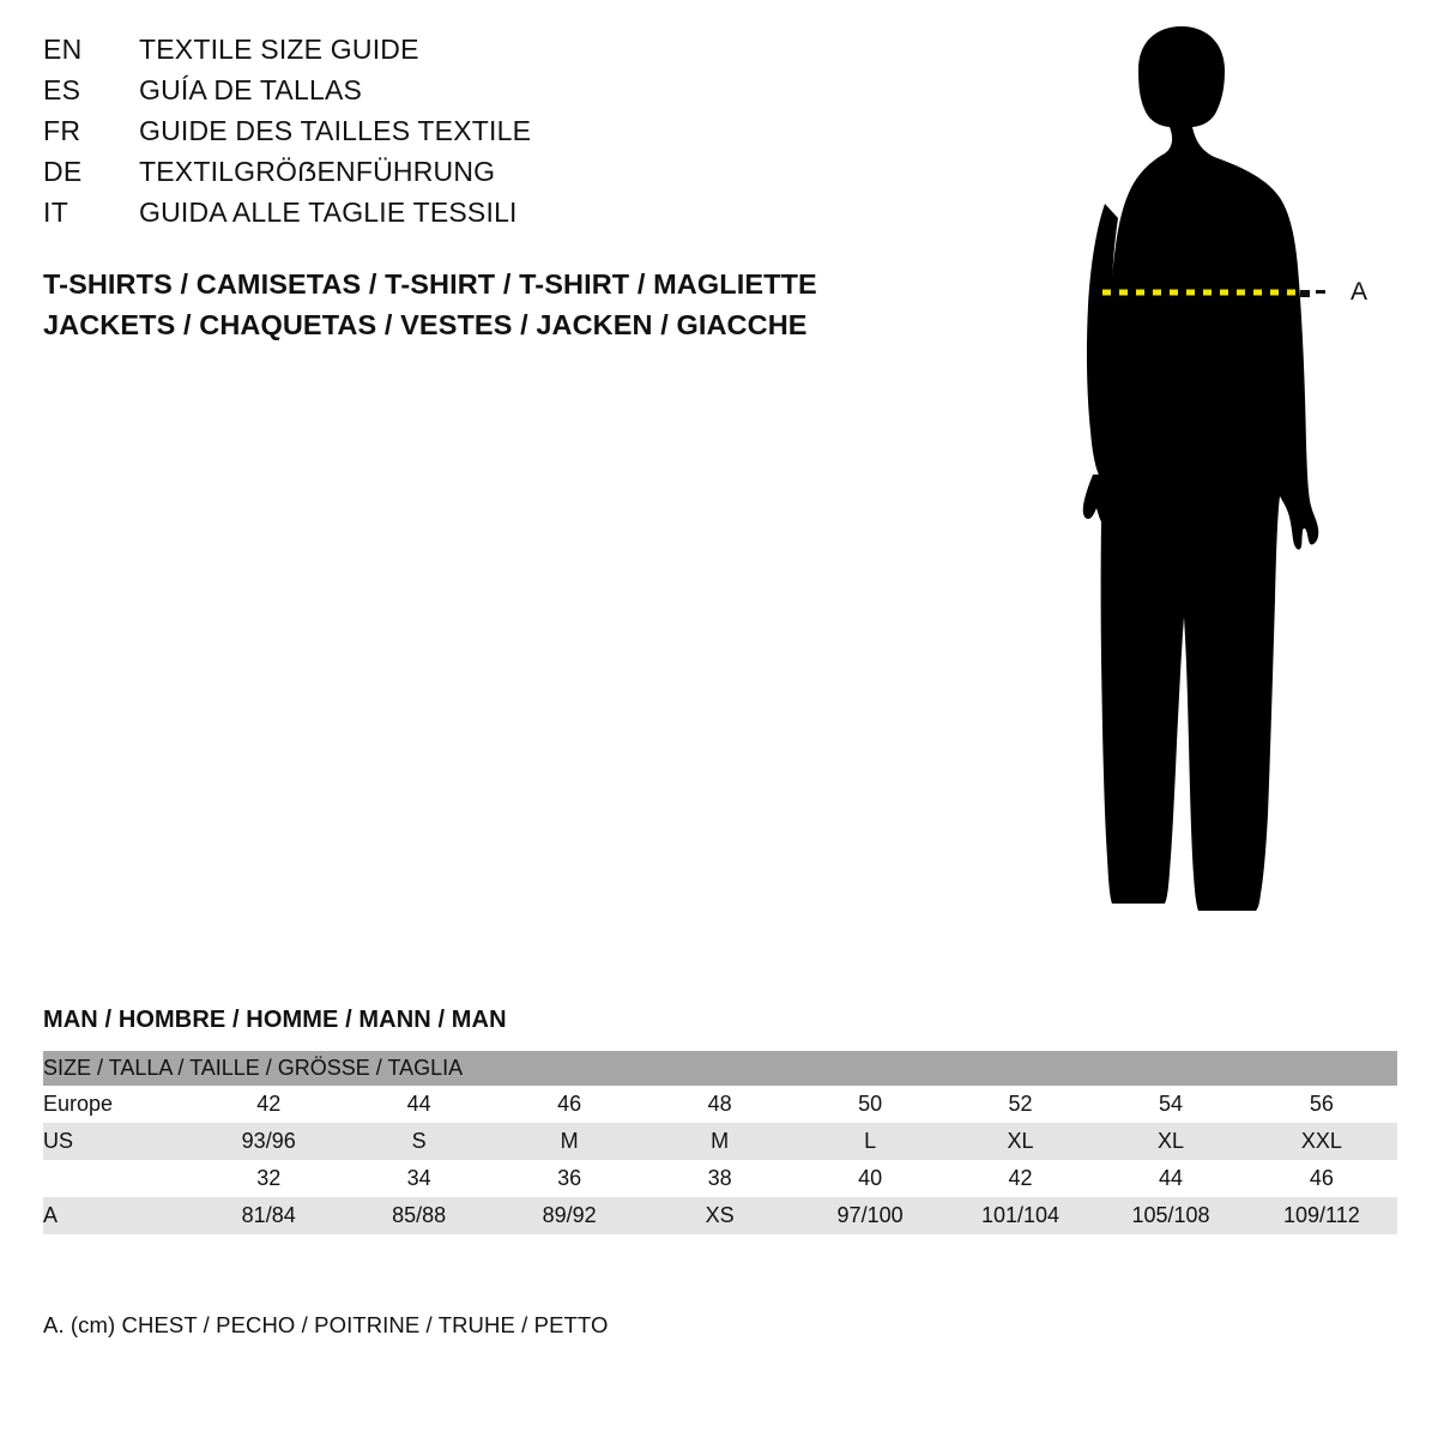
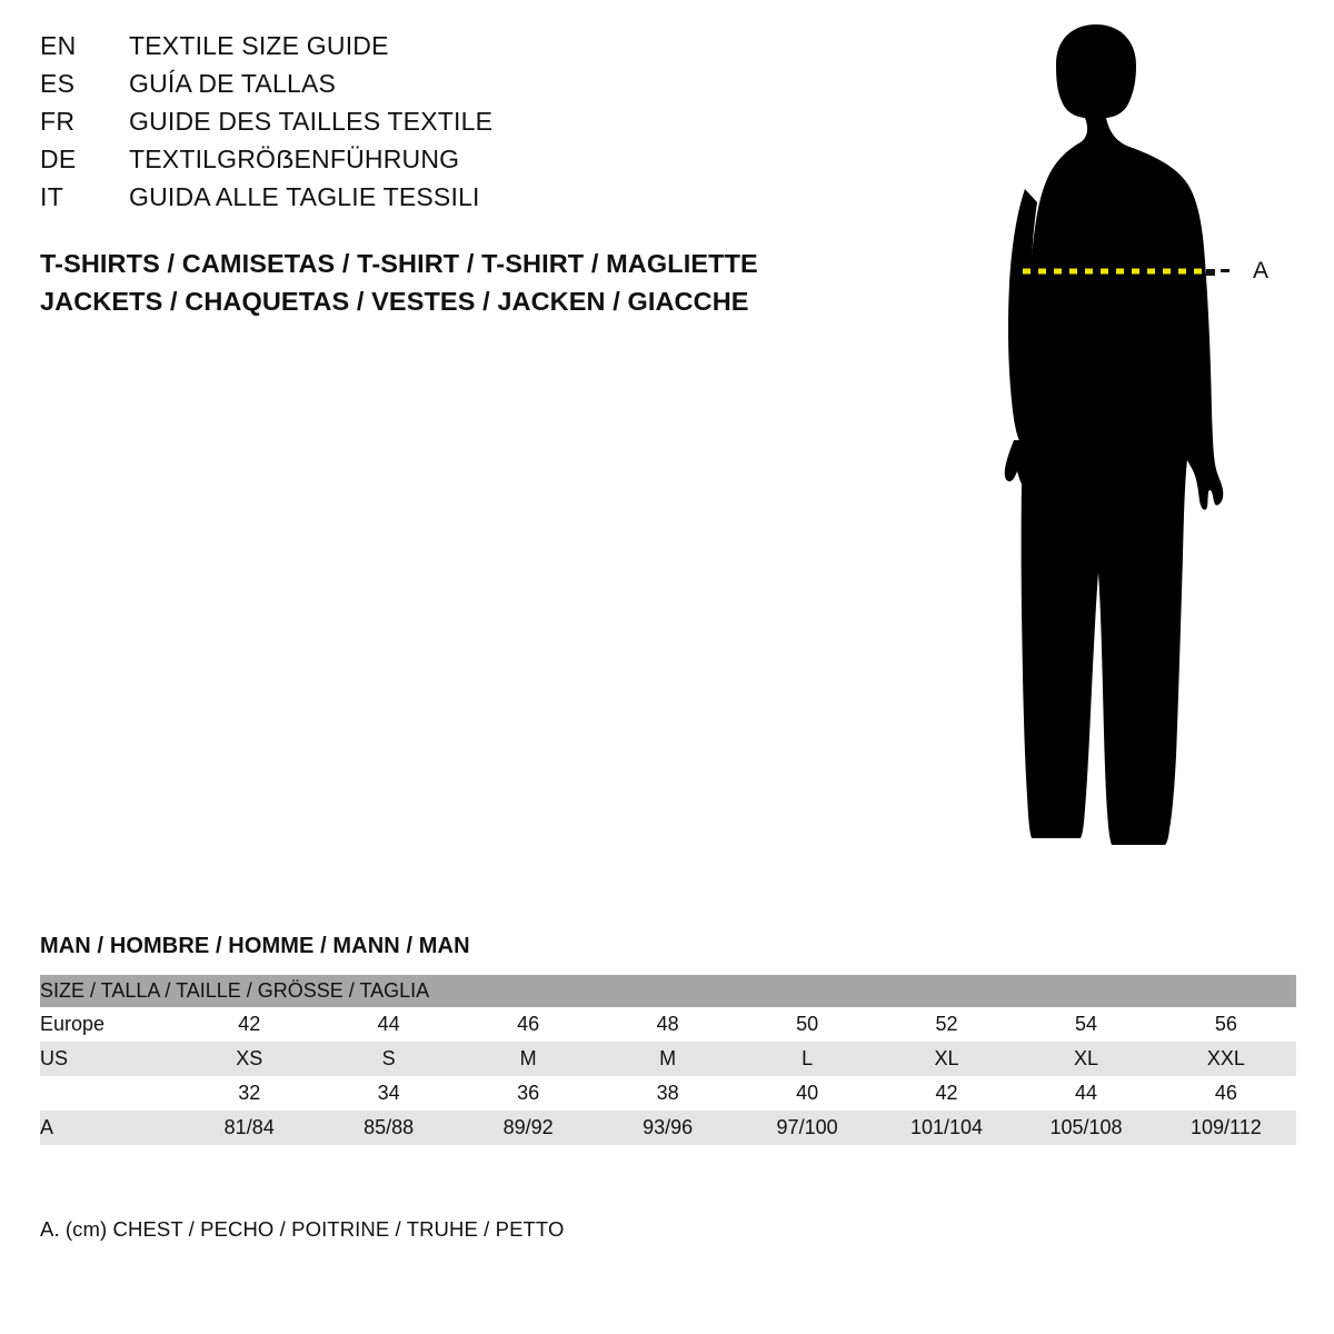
  EN
  TEXTILE SIZE GUIDE
  ES
  GUÍA DE TALLAS
  FR
  GUIDE DES TAILLES TEXTILE
  DE
  TEXTILGRÖẞENFÜHRUNG
  IT
  GUIDA ALLE TAGLIE TESSILI
  T-SHIRTS / CAMISETAS / T-SHIRT / T-SHIRT / MAGLIETTE
  JACKETS / CHAQUETAS / VESTES / JACKEN / GIACCHE
  A
  MAN / HOMBRE / HOMME / MANN / MAN
  SIZE / TALLA / TAILLE / GRÖSSE / TAGLIA
  Europe	42	44	46	48	50	52	54	56
- US	93/96	S	M	M	L	XL	XL	XXL
+ US	XS	S	M	M	L	XL	XL	XXL
  	32	34	36	38	40	42	44	46
- A	81/84	85/88	89/92	XS	97/100	101/104	105/108	109/112
+ A	81/84	85/88	89/92	93/96	97/100	101/104	105/108	109/112
  A. (cm) CHEST / PECHO / POITRINE / TRUHE / PETTO
